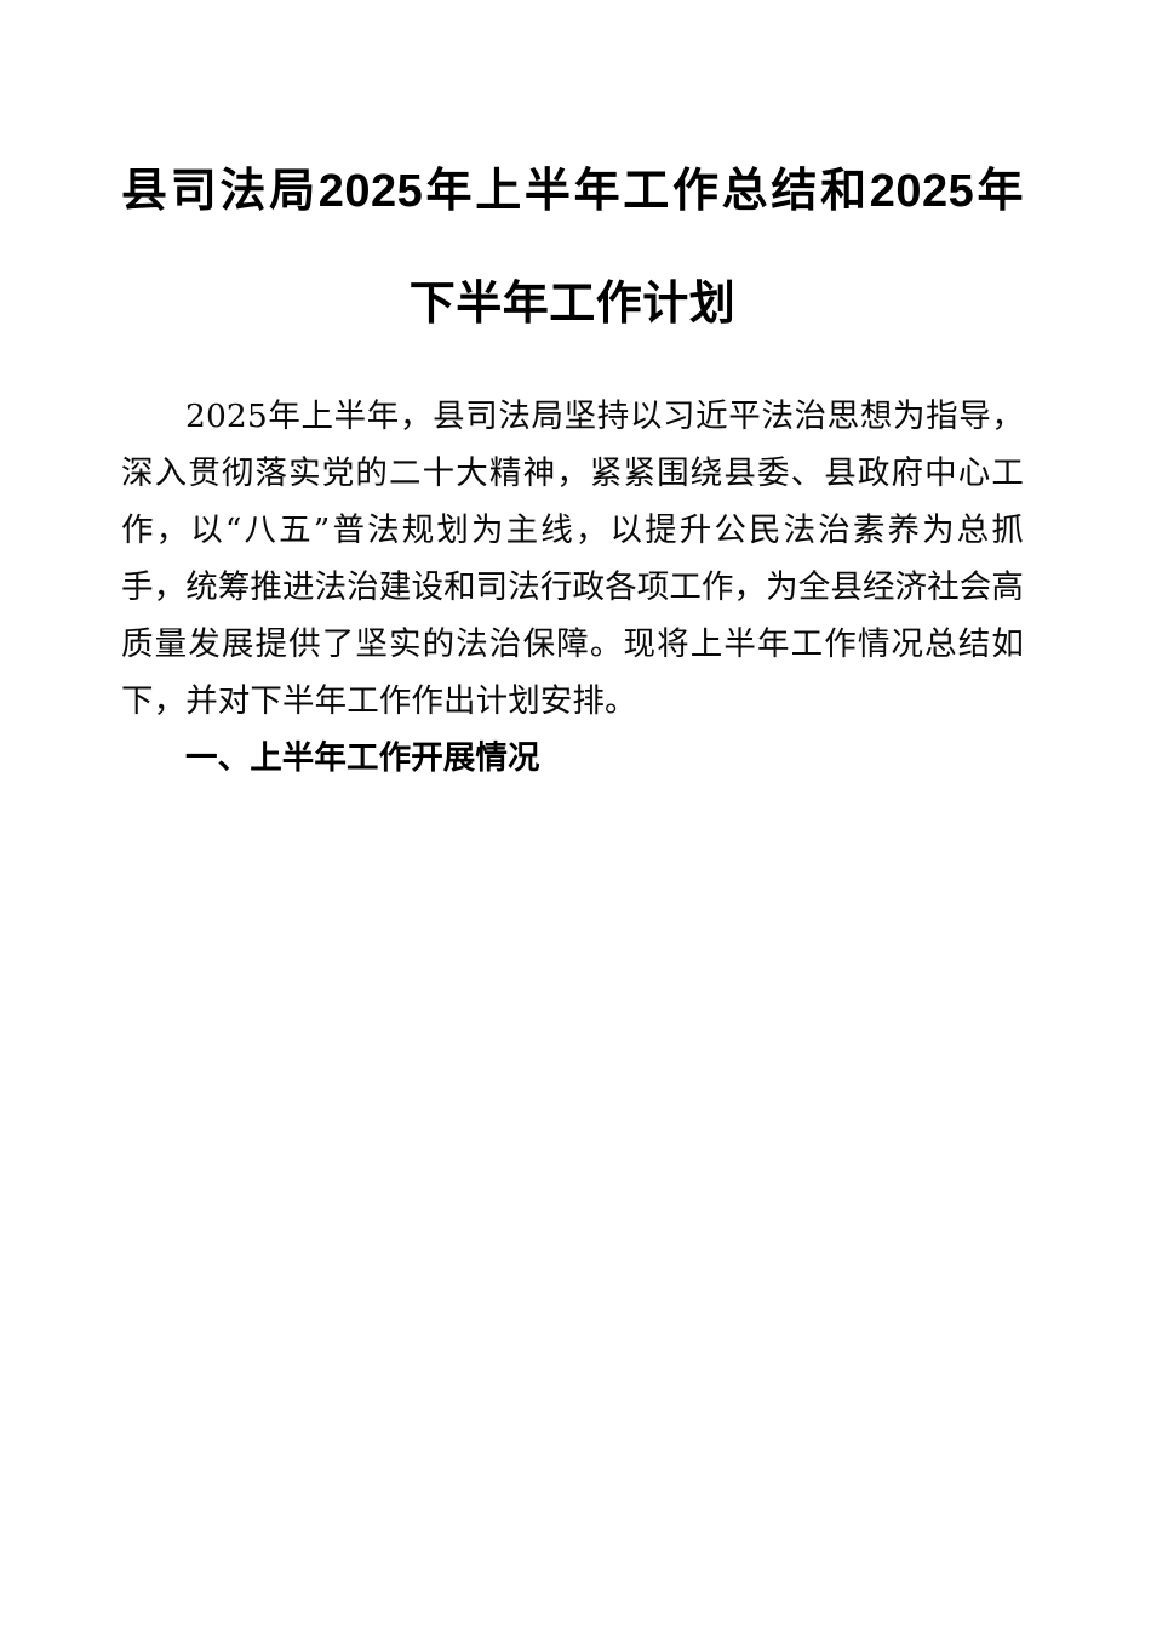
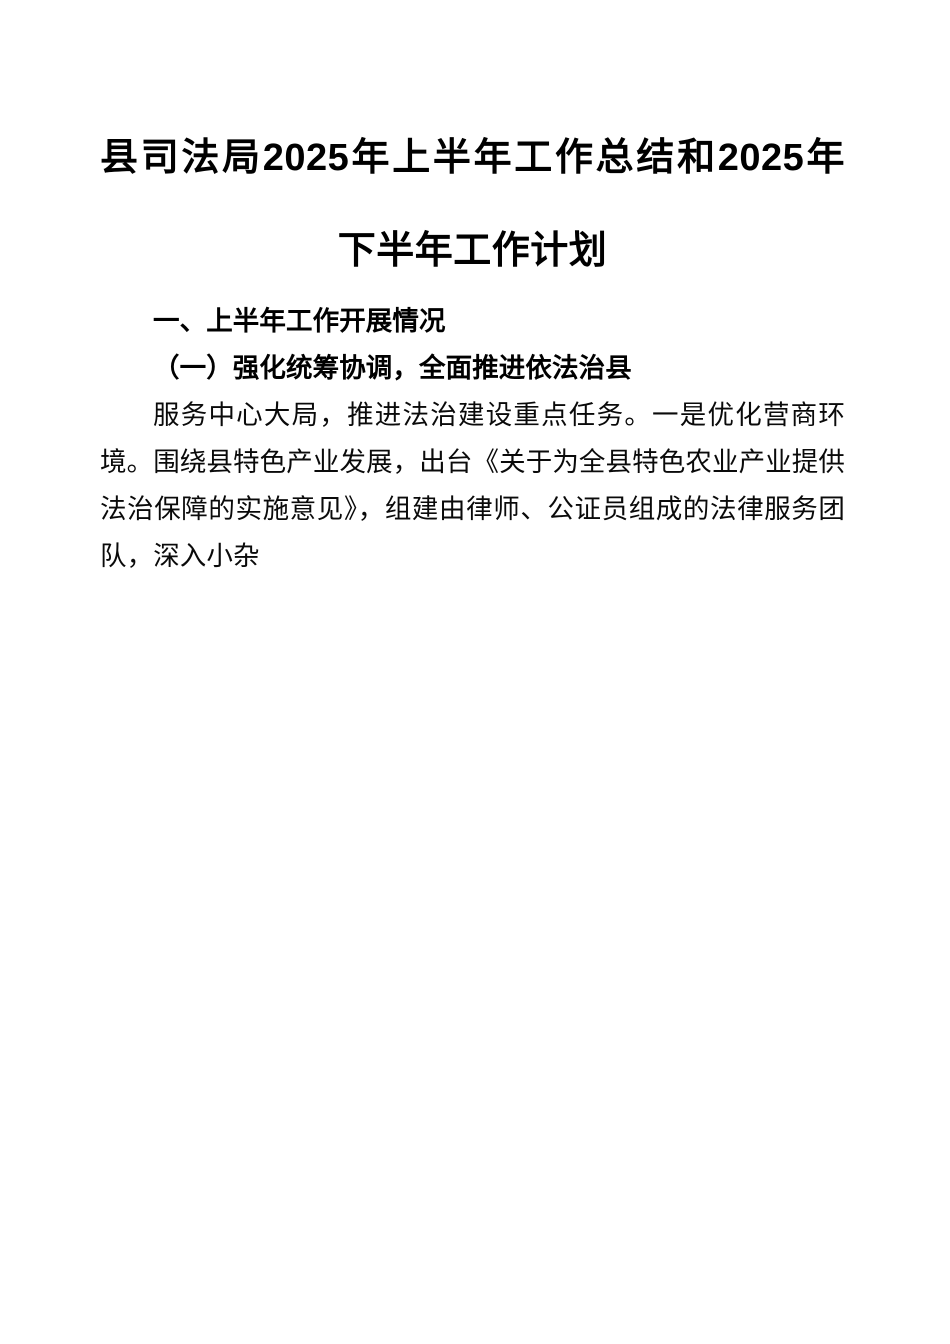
  县司法局2025年上半年工作总结和2025年下半年工作计划
- 2025年上半年，县司法局坚持以习近平法治思想为指导，深入贯彻落实党的二十大精神，紧紧围绕县委、县政府中心工作，以“八五”普法规划为主线，以提升公民法治素养为总抓手，统筹推进法治建设和司法行政各项工作，为全县经济社会高质量发展提供了坚实的法治保障。现将上半年工作情况总结如下，并对下半年工作作出计划安排。
  一、上半年工作开展情况
+ （一）强化统筹协调，全面推进依法治县
+ 服务中心大局，推进法治建设重点任务。一是优化营商环境。围绕县特色产业发展，出台《关于为全县特色农业产业提供法治保障的实施意见》，组建由律师、公证员组成的法律服务团队，深入小杂
